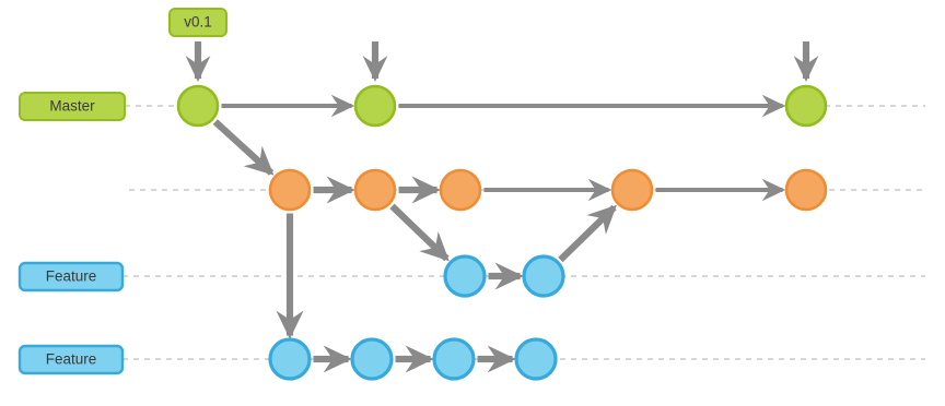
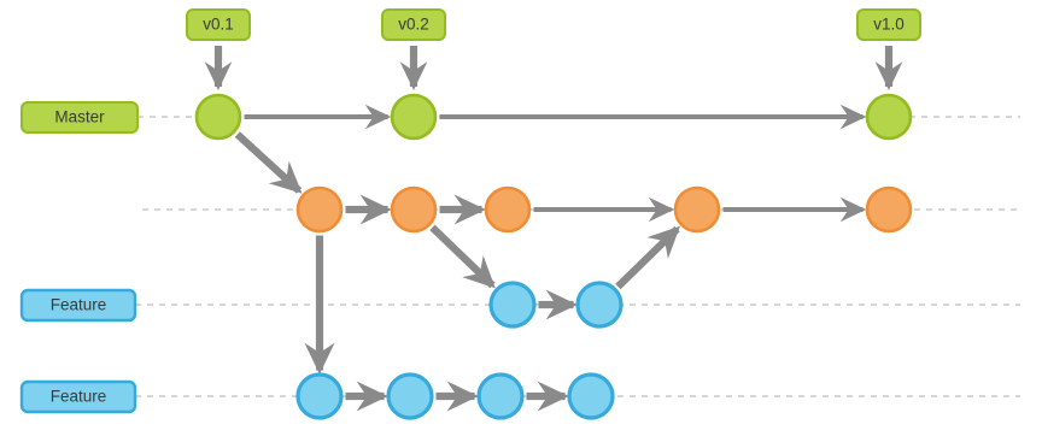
  Master
  Feature
  Feature
  v0.1
+ v0.2
+ v1.0
